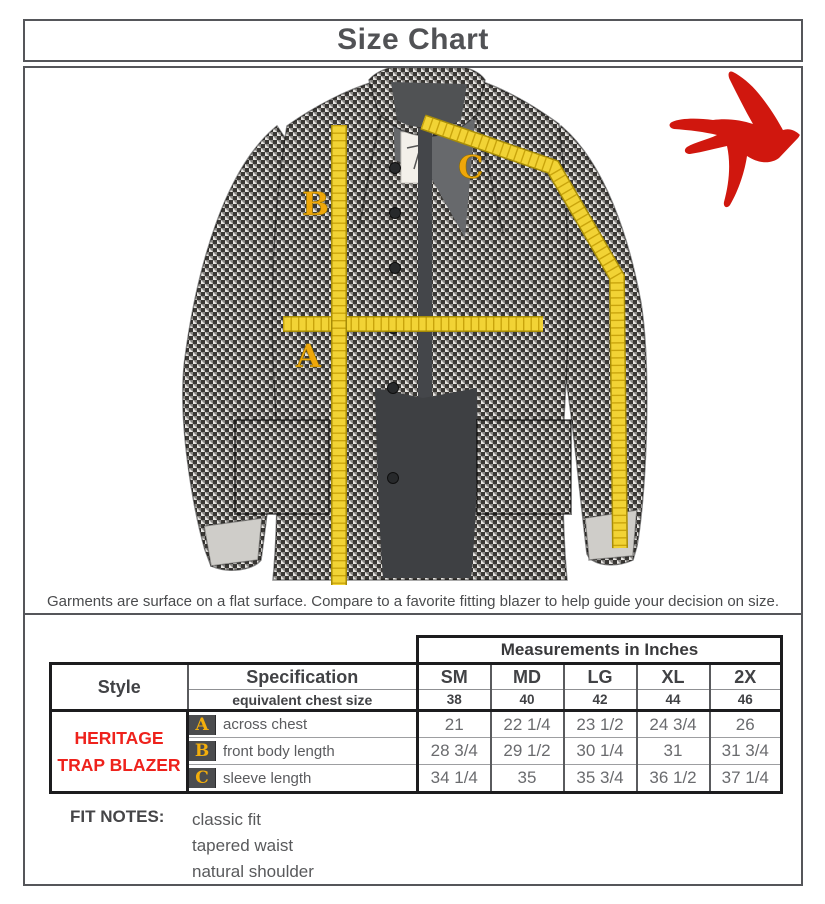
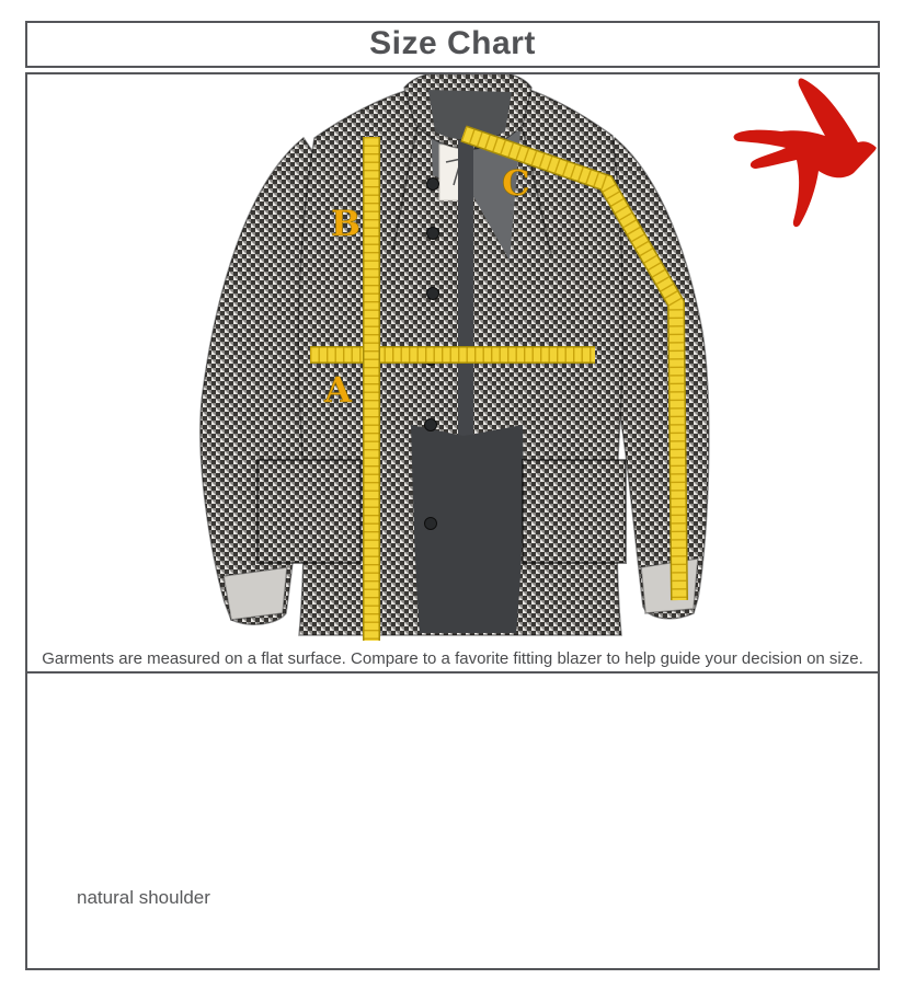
  Size Chart
  A
  B
  C
- Garments are surface on a flat surface. Compare to a favorite fitting blazer to help guide your decision on size.
+ Garments are measured on a flat surface. Compare to a favorite fitting blazer to help guide your decision on size.
- 	Measurements in Inches
- Style	Specification	SM	MD	LG	XL	2X
- equivalent chest size	38	40	42	44	46
- HERITAGE TRAP BLAZER	A across chest	21	22 1/4	23 1/2	24 3/4	26
- B front body length	28 3/4	29 1/2	30 1/4	31	31 3/4
- C sleeve length	34 1/4	35	35 3/4	36 1/2	37 1/4
- FIT NOTES:
- classic fit
- tapered waist
  natural shoulder
